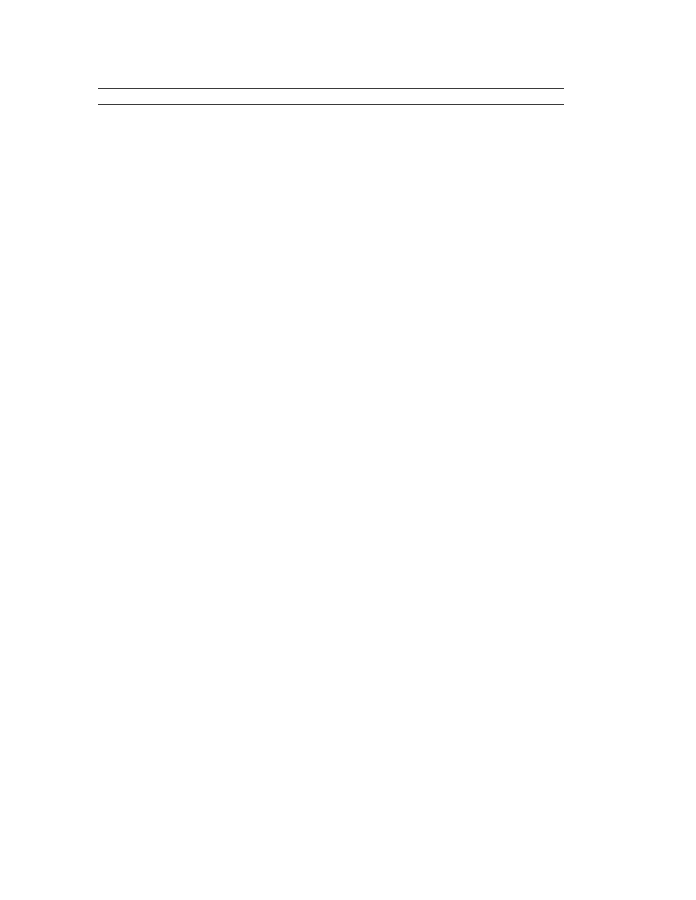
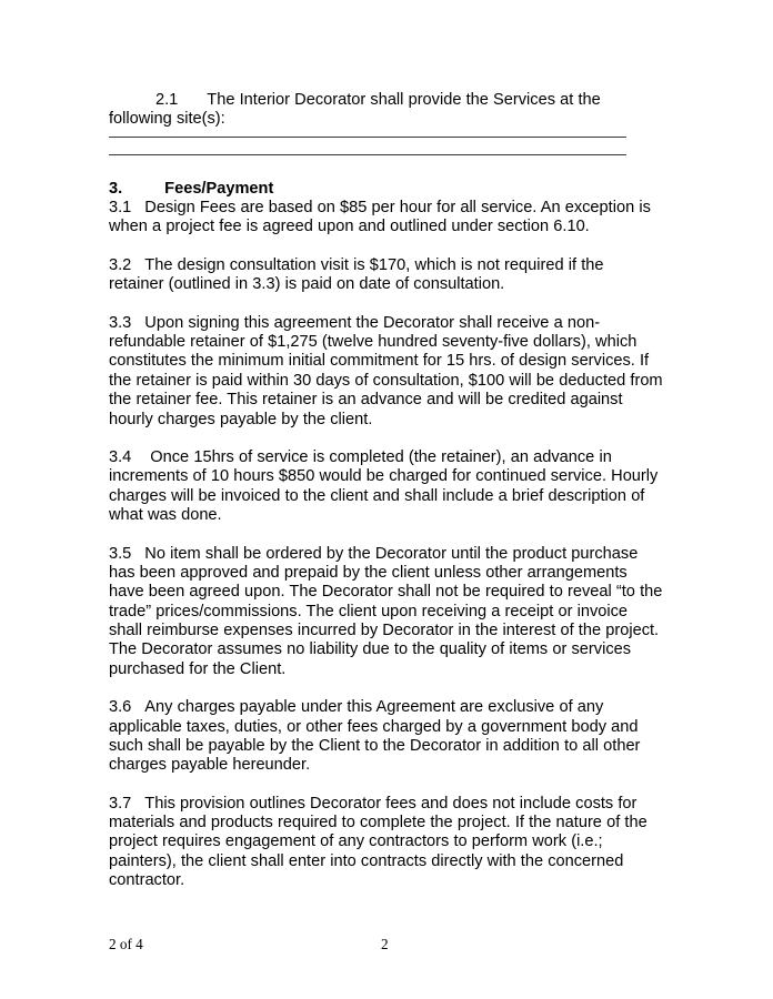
+ 2.1 The Interior Decorator shall provide the Services at the following site(s):
+ 3. Fees/Payment
+ 3.1 Design Fees are based on $85 per hour for all service. An exception is when a project fee is agreed upon and outlined under section 6.10.
+ 3.2 The design consultation visit is $170, which is not required if the retainer (outlined in 3.3) is paid on date of consultation.
+ 3.3 Upon signing this agreement the Decorator shall receive a non-refundable retainer of $1,275 (twelve hundred seventy-five dollars), which constitutes the minimum initial commitment for 15 hrs. of design services. If the retainer is paid within 30 days of consultation, $100 will be deducted from the retainer fee. This retainer is an advance and will be credited against hourly charges payable by the client.
+ 3.4 Once 15hrs of service is completed (the retainer), an advance in increments of 10 hours $850 would be charged for continued service. Hourly charges will be invoiced to the client and shall include a brief description of what was done.
+ 3.5 No item shall be ordered by the Decorator until the product purchase has been approved and prepaid by the client unless other arrangements have been agreed upon. The Decorator shall not be required to reveal “to the trade” prices/commissions. The client upon receiving a receipt or invoice shall reimburse expenses incurred by Decorator in the interest of the project. The Decorator assumes no liability due to the quality of items or services purchased for the Client.
+ 3.6 Any charges payable under this Agreement are exclusive of any applicable taxes, duties, or other fees charged by a government body and such shall be payable by the Client to the Decorator in addition to all other charges payable hereunder.
+ 3.7 This provision outlines Decorator fees and does not include costs for materials and products required to complete the project. If the nature of the project requires engagement of any contractors to perform work (i.e.; painters), the client shall enter into contracts directly with the concerned contractor.
+ 2 of 4
+ 2
